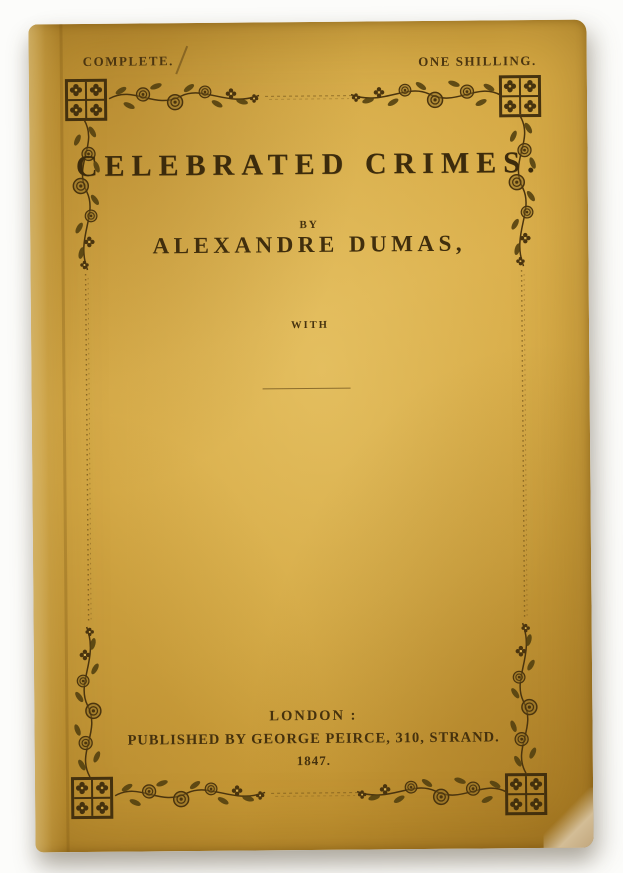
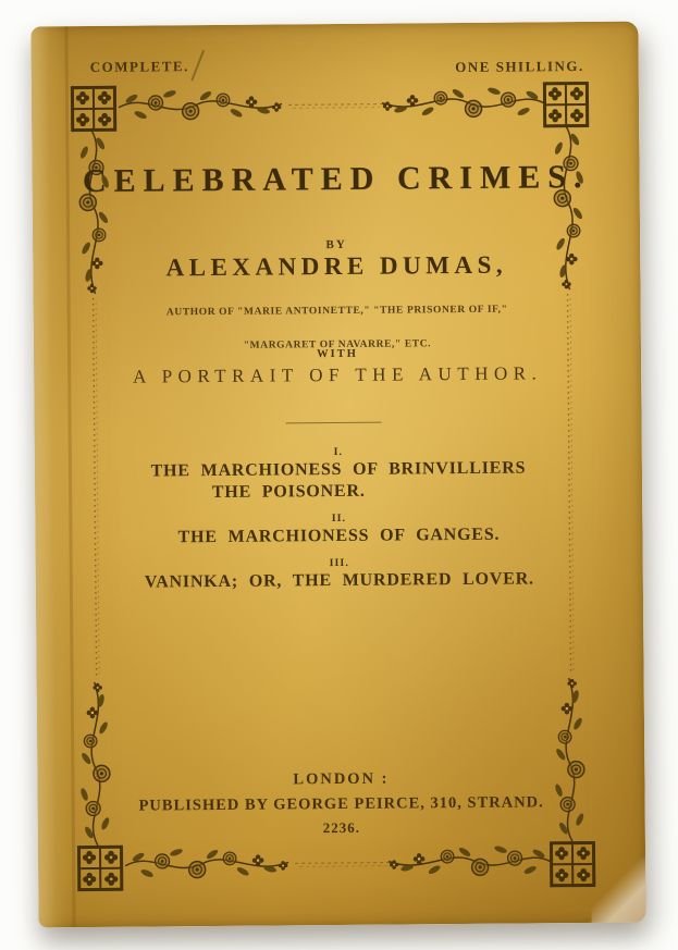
  COMPLETE.
  ONE SHILLING.
  CELEBRATED CRIMES.
  BY
  ALEXANDRE DUMAS,
+ AUTHOR OF "MARIE ANTOINETTE," "THE PRISONER OF IF,"
+ "MARGARET OF NAVARRE," ETC.
  WITH
+ A PORTRAIT OF THE AUTHOR.
+ I.
+ THE MARCHIONESS OF BRINVILLIERS
+ THE POISONER.
+ II.
+ THE MARCHIONESS OF GANGES.
+ III.
+ VANINKA; OR, THE MURDERED LOVER.
  LONDON :
  PUBLISHED BY GEORGE PEIRCE, 310, STRAND.
- 1847.
+ 2236.
